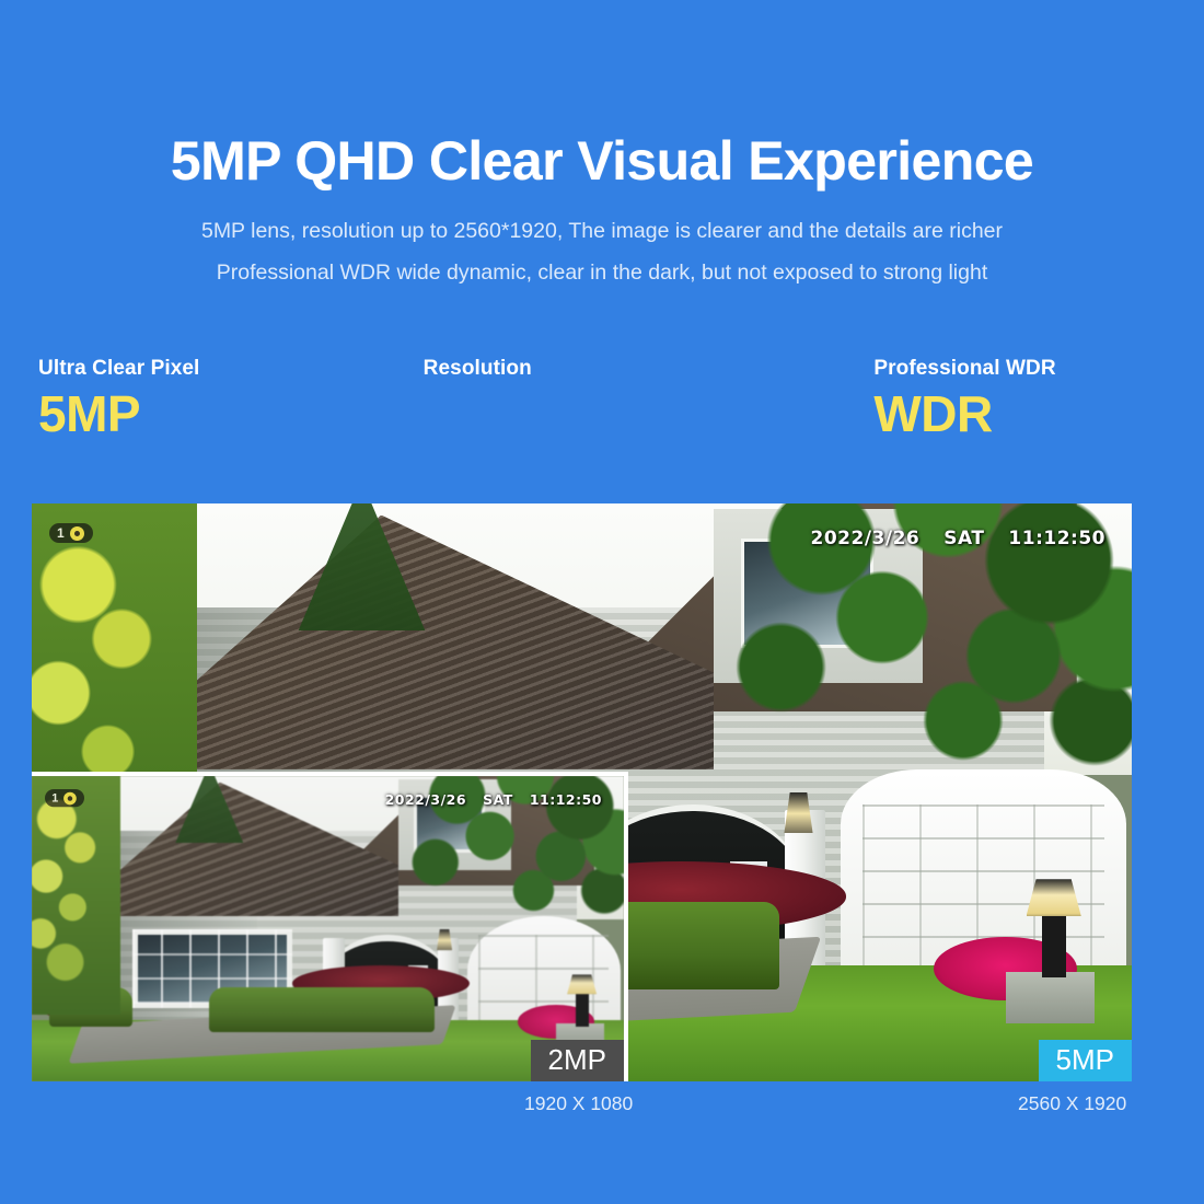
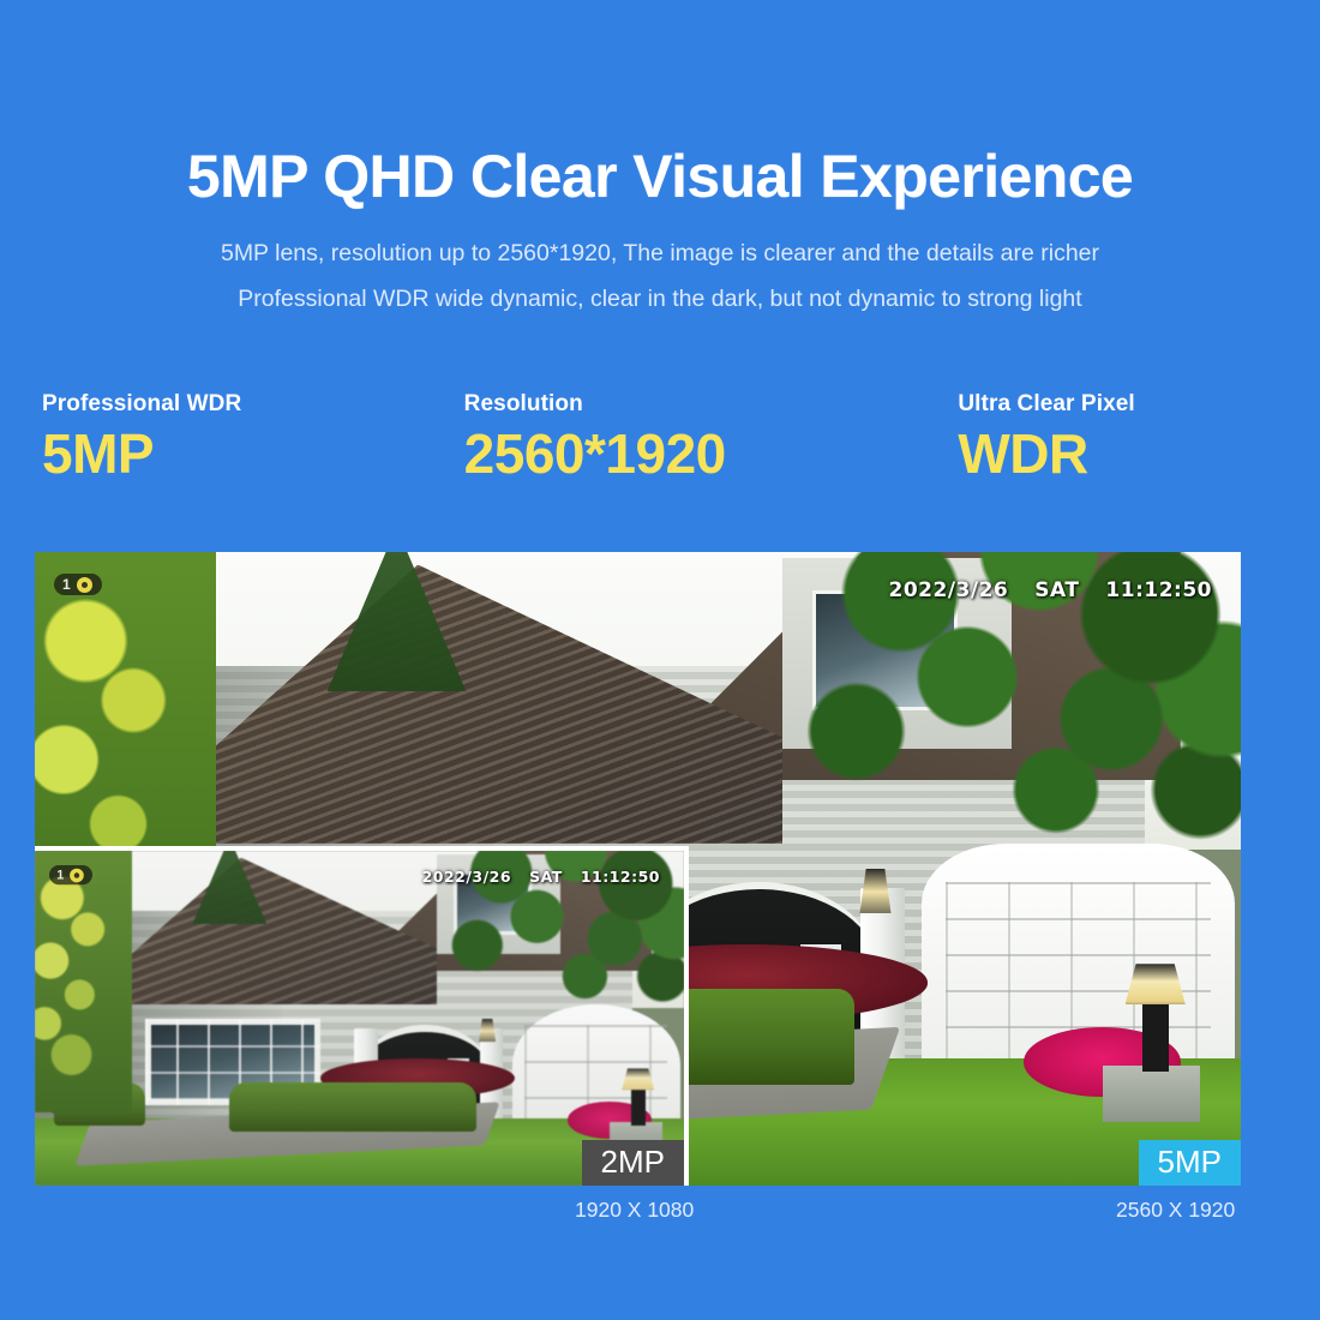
  5MP QHD Clear Visual Experience
  5MP lens, resolution up to 2560*1920, The image is clearer and the details are richer
- Professional WDR wide dynamic, clear in the dark, but not exposed to strong light
+ Professional WDR wide dynamic, clear in the dark, but not dynamic to strong light
- Ultra Clear Pixel
+ Professional WDR
  5MP
  Resolution
+ 2560*1920
- Professional WDR
+ Ultra Clear Pixel
  WDR
  1
  2022/3/26 SAT 11:12:50
  5MP
  1
  2022/3/26 SAT 11:12:50
  2MP
  1920 X 1080
  2560 X 1920
